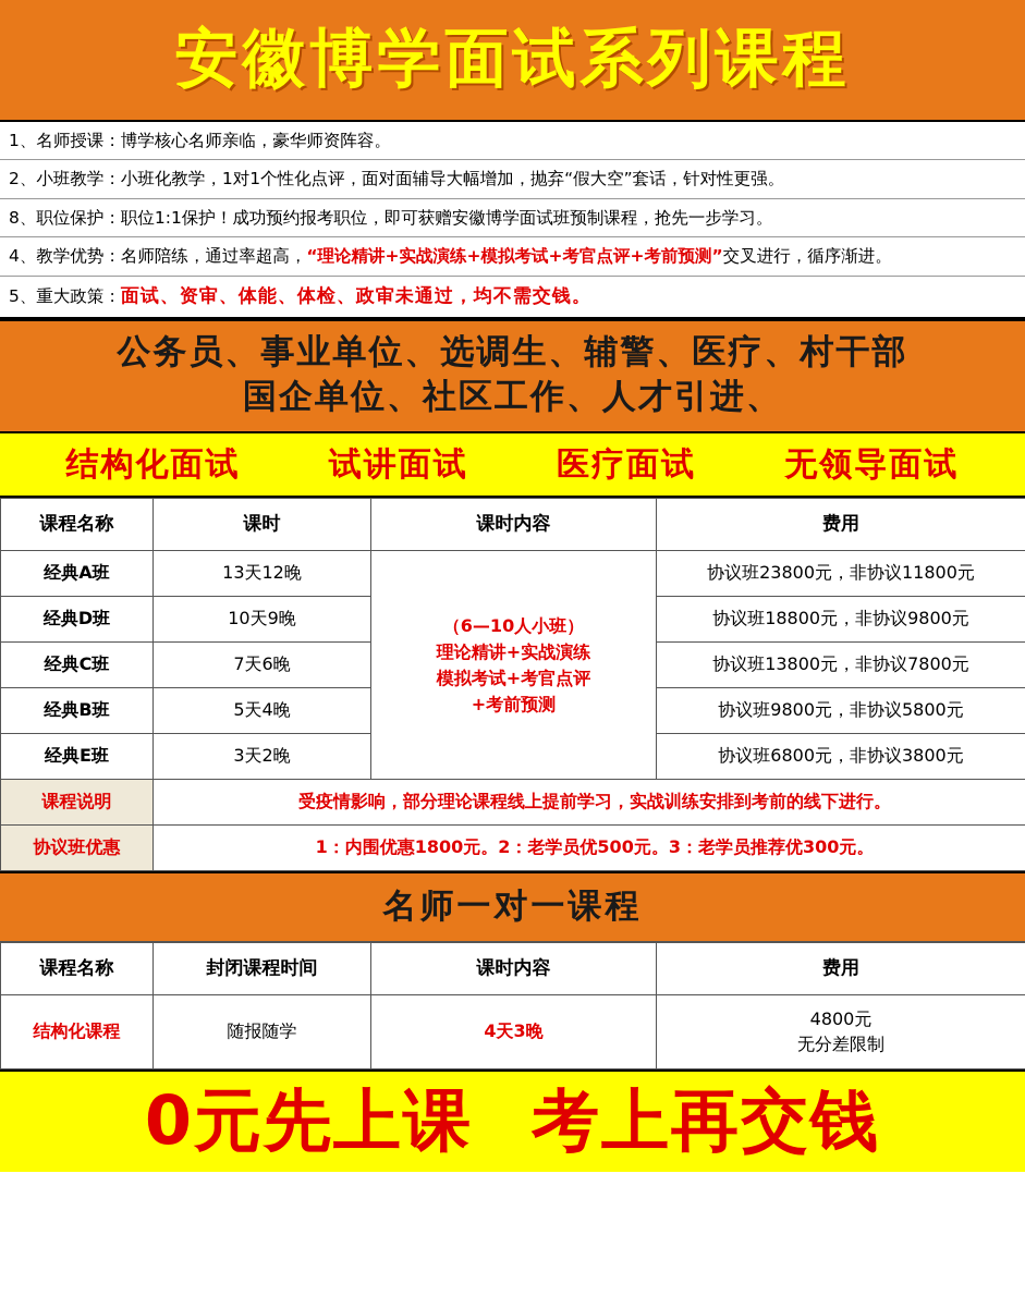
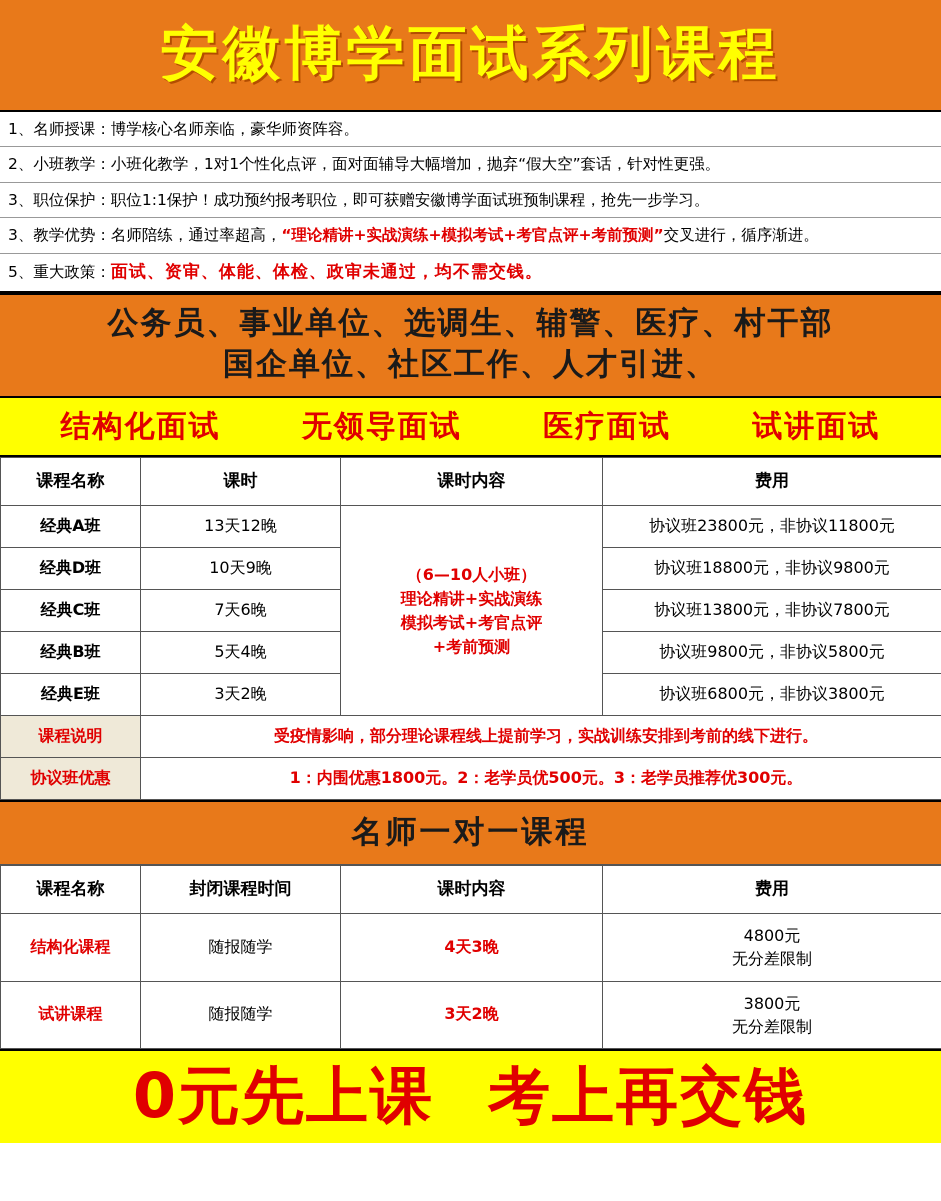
  安徽博学面试系列课程
  1、名师授课：博学核心名师亲临，豪华师资阵容。
  2、小班教学：小班化教学，1对1个性化点评，面对面辅导大幅增加，抛弃“假大空”套话，针对性更强。
- 8、职位保护：职位1:1保护！成功预约报考职位，即可获赠安徽博学面试班预制课程，抢先一步学习。
+ 3、职位保护：职位1:1保护！成功预约报考职位，即可获赠安徽博学面试班预制课程，抢先一步学习。
- 4、教学优势：名师陪练，通过率超高，“理论精讲+实战演练+模拟考试+考官点评+考前预测”交叉进行，循序渐进。
+ 3、教学优势：名师陪练，通过率超高，“理论精讲+实战演练+模拟考试+考官点评+考前预测”交叉进行，循序渐进。
  5、重大政策：面试、资审、体能、体检、政审未通过，均不需交钱。
  公务员、事业单位、选调生、辅警、医疗、村干部
  国企单位、社区工作、人才引进、
  结构化面试
- 试讲面试
+ 无领导面试
  医疗面试
- 无领导面试
+ 试讲面试
  课程名称	课时	课时内容	费用
  经典A班	13天12晚	（6—10人小班） 理论精讲+实战演练 模拟考试+考官点评 +考前预测	协议班23800元，非协议11800元
  经典D班	10天9晚	协议班18800元，非协议9800元
  经典C班	7天6晚	协议班13800元，非协议7800元
  经典B班	5天4晚	协议班9800元，非协议5800元
  经典E班	3天2晚	协议班6800元，非协议3800元
  课程说明	受疫情影响，部分理论课程线上提前学习，实战训练安排到考前的线下进行。
  协议班优惠	1：内围优惠1800元。2：老学员优500元。3：老学员推荐优300元。
  名师一对一课程
  课程名称	封闭课程时间	课时内容	费用
  结构化课程	随报随学	4天3晚	4800元 无分差限制
+ 试讲课程	随报随学	3天2晚	3800元 无分差限制
  0元先上课
  考上再交钱
